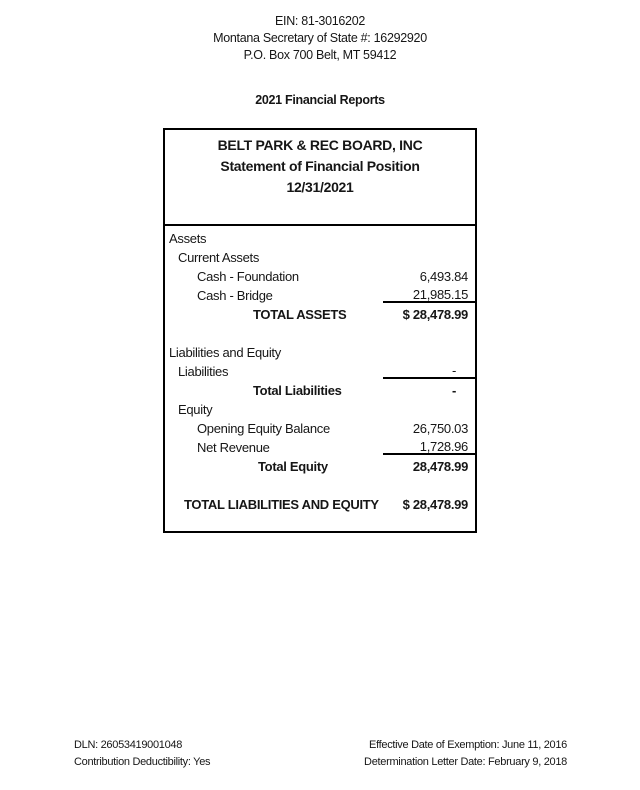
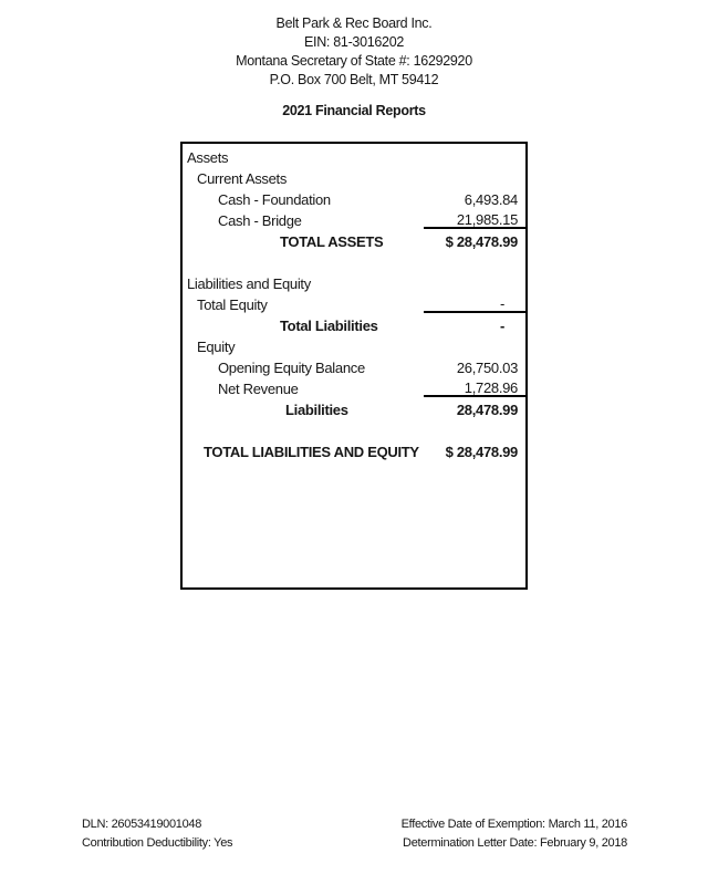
+ Belt Park & Rec Board Inc.
  EIN: 81-3016202
  Montana Secretary of State #: 16292920
  P.O. Box 700 Belt, MT 59412
  2021 Financial Reports
- BELT PARK & REC BOARD, INC
- Statement of Financial Position
- 12/31/2021
  Assets
  Current Assets
  Cash - Foundation
  6,493.84
  Cash - Bridge
  21,985.15
  TOTAL ASSETS
  $ 28,478.99
  Liabilities and Equity
- Liabilities
+ Total Equity
  -
  Total Liabilities
  -
  Equity
  Opening Equity Balance
  26,750.03
  Net Revenue
  1,728.96
- Total Equity
+ Liabilities
  28,478.99
  TOTAL LIABILITIES AND EQUITY
  $ 28,478.99
  DLN: 26053419001048
  Contribution Deductibility: Yes
- Effective Date of Exemption: June 11, 2016
+ Effective Date of Exemption: March 11, 2016
  Determination Letter Date: February 9, 2018
